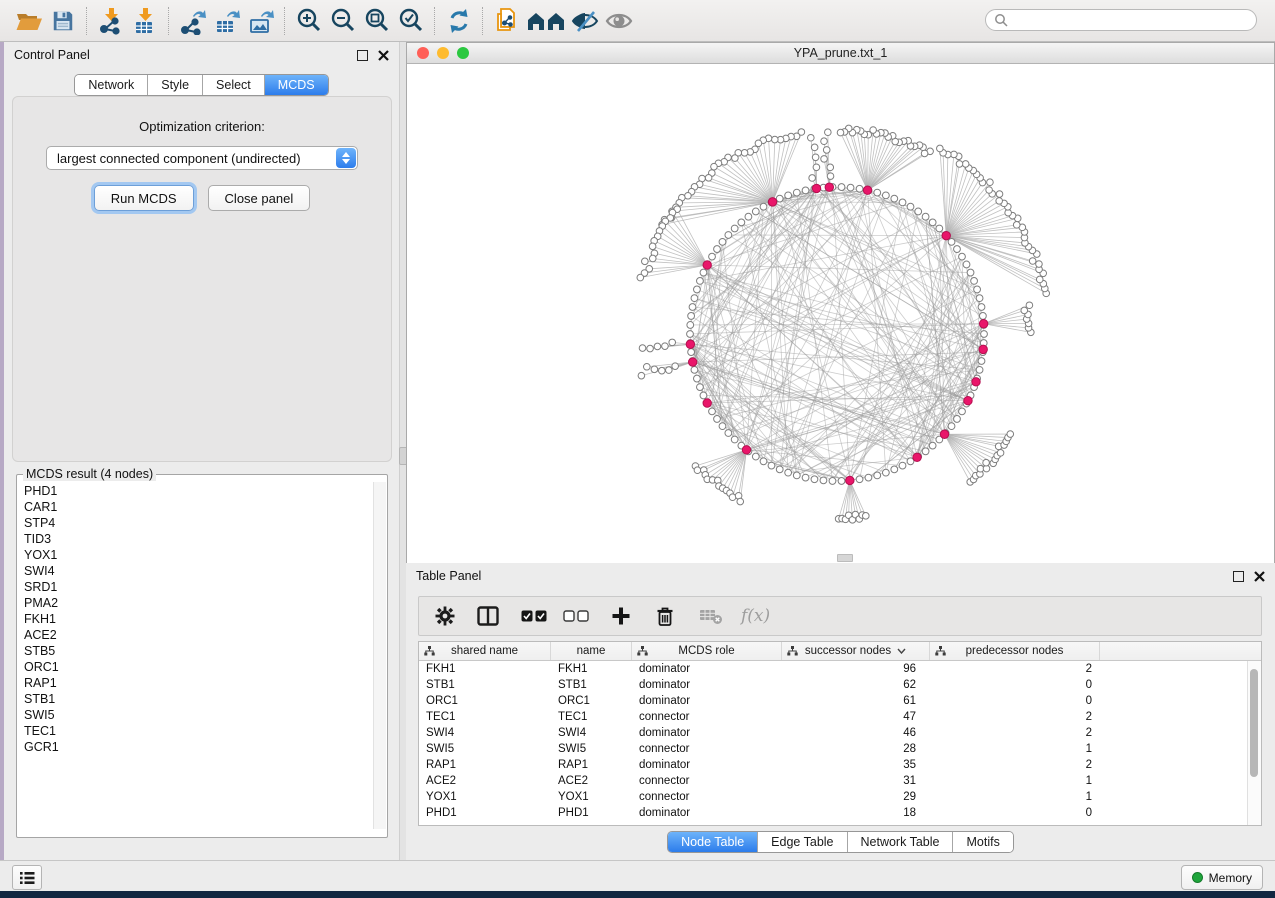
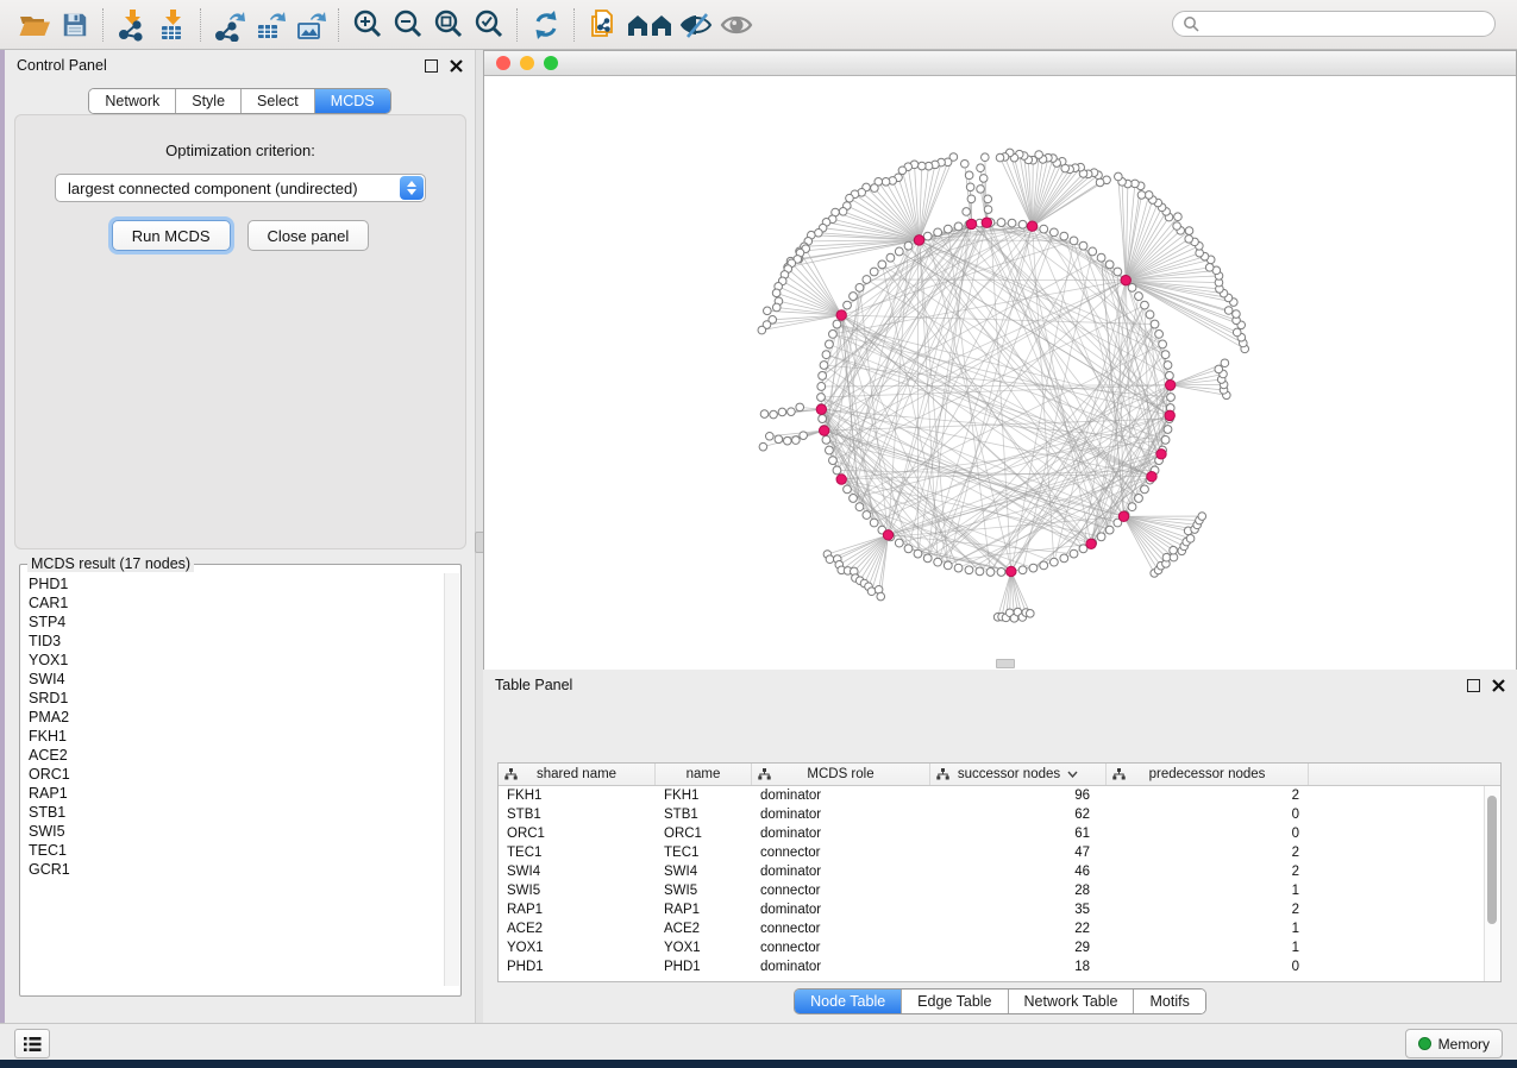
  Control Panel
  Network
  Style
  Select
  MCDS
  Optimization criterion:
  largest connected component (undirected)
  Run MCDS
  Close panel
- MCDS result (4 nodes)
+ MCDS result (17 nodes)
  PHD1
  CAR1
  STP4
  TID3
  YOX1
  SWI4
  SRD1
  PMA2
  FKH1
  ACE2
- STB5
  ORC1
  RAP1
  STB1
  SWI5
  TEC1
  GCR1
- YPA_prune.txt_1
  Table Panel
- f(x)
  shared name
  name
  MCDS role
  successor nodes
  predecessor nodes
  FKH1
  FKH1
  dominator
  96
  2
  STB1
  STB1
  dominator
  62
  0
  ORC1
  ORC1
  dominator
  61
  0
  TEC1
  TEC1
  connector
  47
  2
  SWI4
  SWI4
  dominator
  46
  2
  SWI5
  SWI5
  connector
  28
  1
  RAP1
  RAP1
  dominator
  35
  2
  ACE2
  ACE2
  connector
- 31
+ 22
  1
  YOX1
  YOX1
  connector
  29
  1
  PHD1
  PHD1
  dominator
  18
  0
  Node Table
  Edge Table
  Network Table
  Motifs
  Memory
